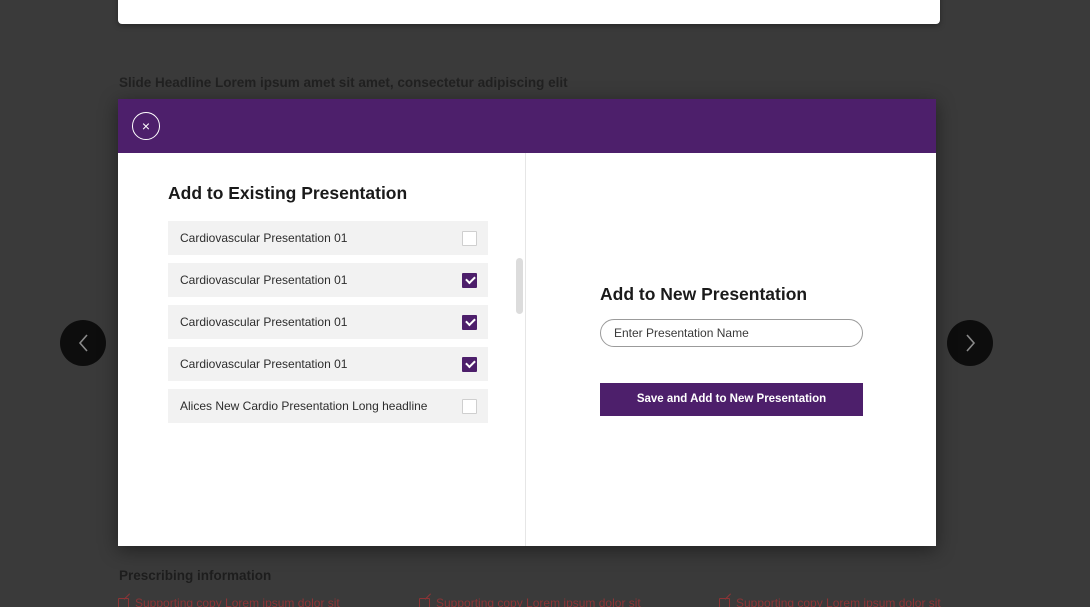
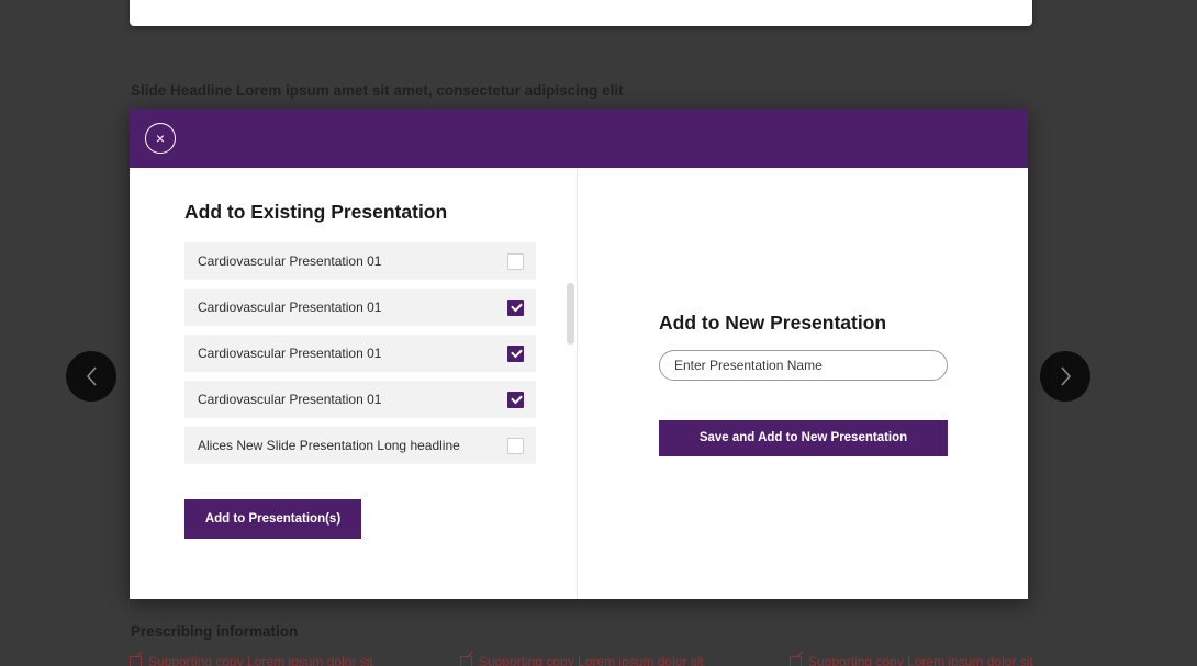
  Slide Headline Lorem ipsum amet sit amet, consectetur adipiscing elit
  Prescribing information
  Supporting copy Lorem ipsum dolor sit
  Supporting copy Lorem ipsum dolor sit
  Supporting copy Lorem ipsum dolor sit
  ×
  Add to Existing Presentation
  Cardiovascular Presentation 01
  Cardiovascular Presentation 01
  Cardiovascular Presentation 01
  Cardiovascular Presentation 01
- Alices New Cardio Presentation Long headline
+ Alices New Slide Presentation Long headline
+ Add to Presentation(s)
  Add to New Presentation
  Enter Presentation Name
  Save and Add to New Presentation
